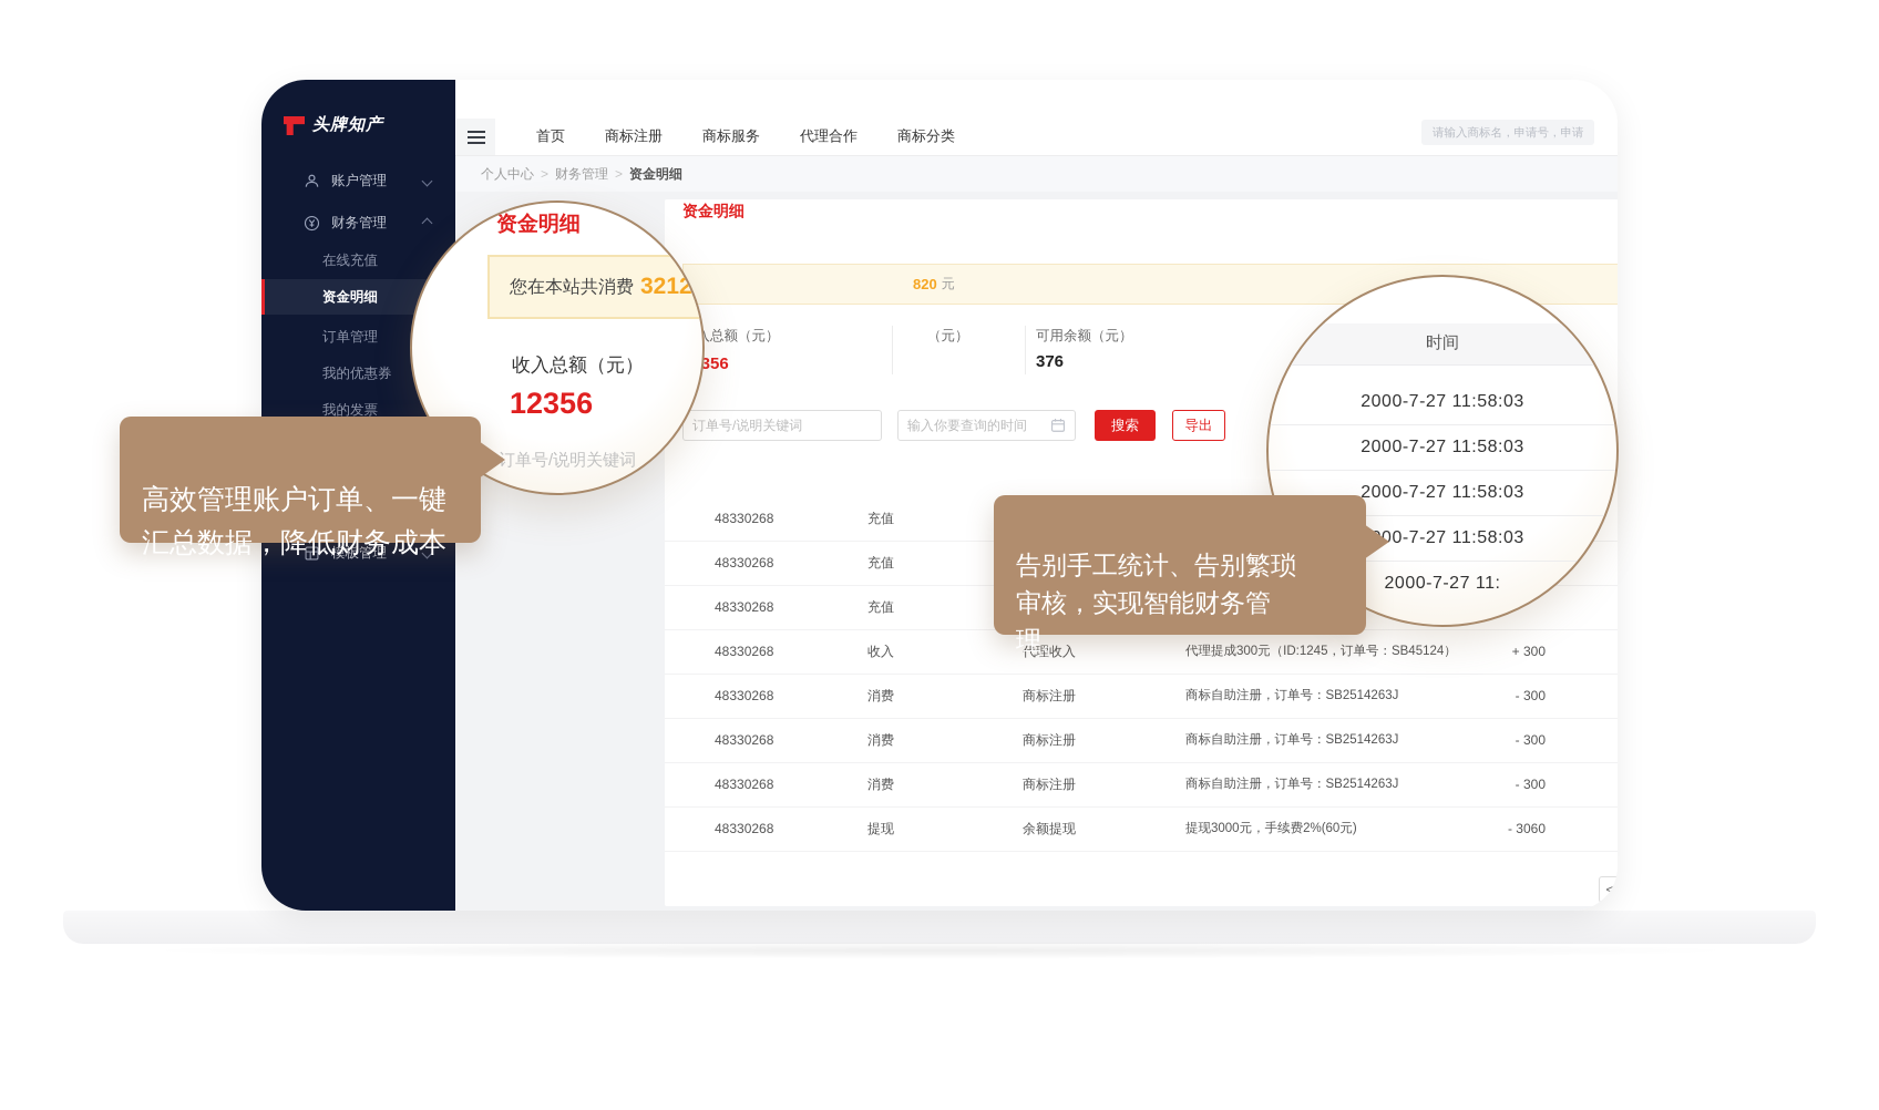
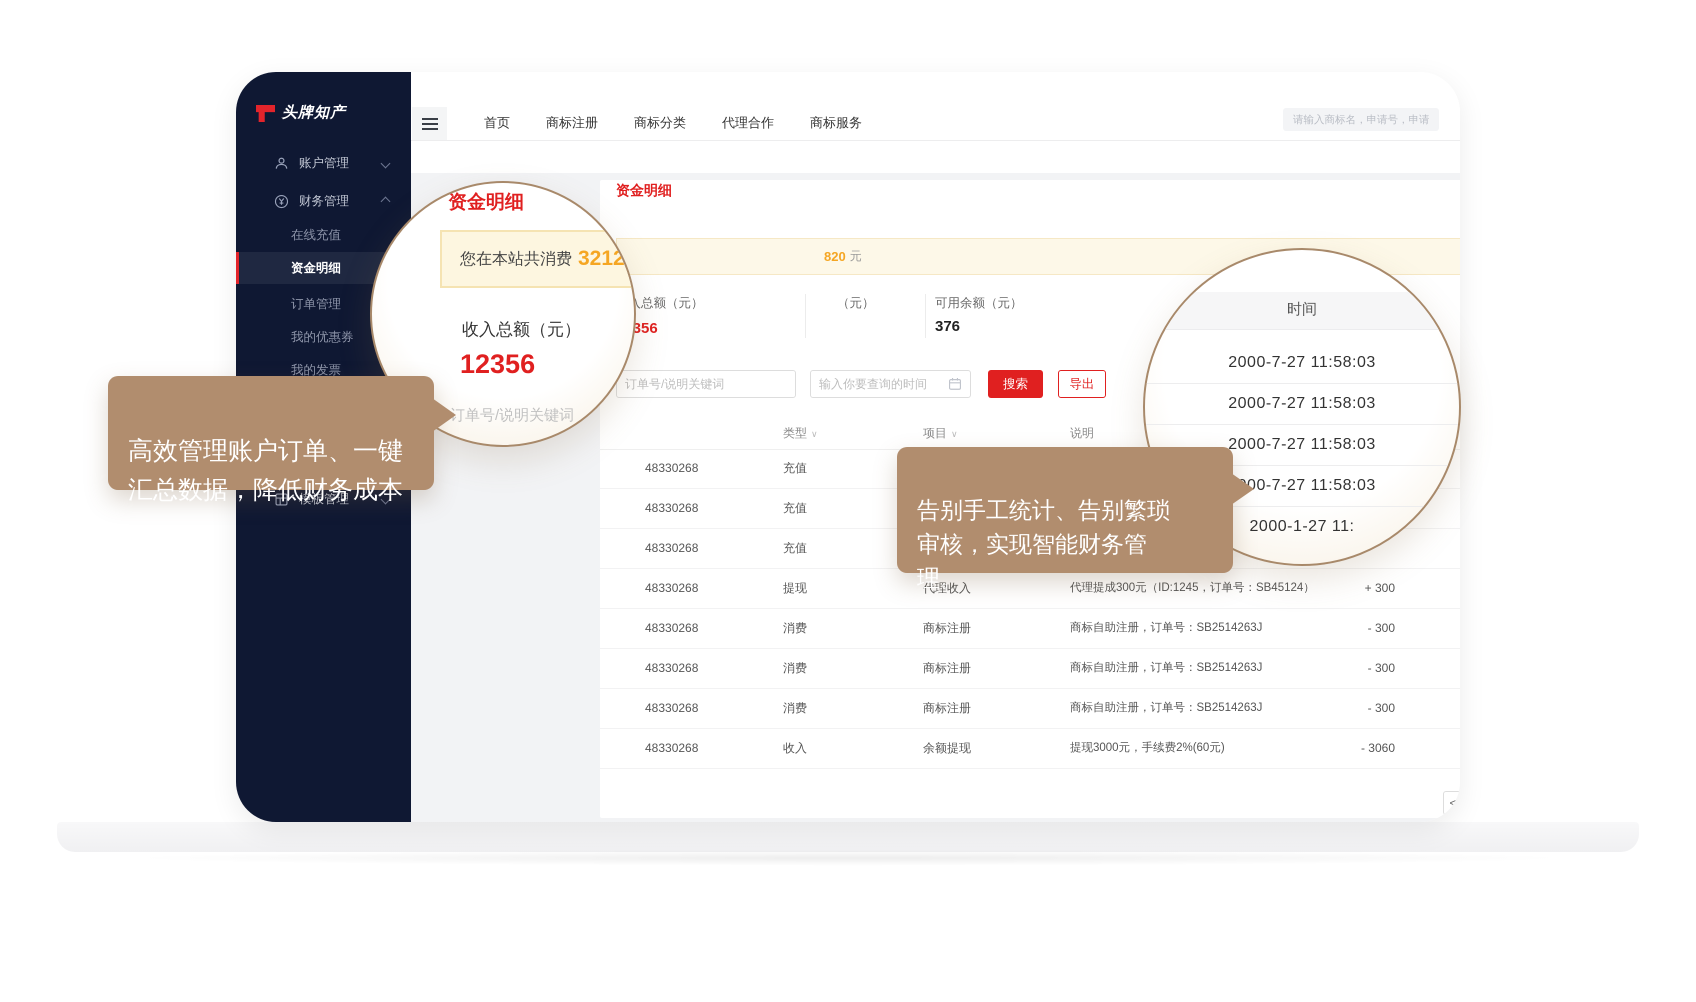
  头牌知产
  账户管理
  财务管理
  在线充值
  资金明细
  订单管理
  我的优惠券
  我的发票
  首页
  商标注册
- 商标服务
+ 商标分类
  代理合作
- 商标分类
+ 商标服务
  请输入商标名，申请号，申请
- 个人中心 > 财务管理 > 资金明细
  资金明细
  820
  元
  总额（元）
  （元）
  可用余额（元）
  376
  订单号/说明关键词
  输入你要查询的时间
  搜索
  导出
+ 类型 ∨
+ 项目 ∨
+ 说明
  48330268
  充值
  48330268
  充值
  48330268
  充值
  48330268
- 收入
+ 提现
  代理提成300元（ID:1245，订单号：SB45124）
  + 300
  48330268
  消费
  商标注册
  商标自助注册，订单号：SB2514263J
  - 300
  48330268
  消费
  商标注册
  商标自助注册，订单号：SB2514263J
  - 300
  48330268
  消费
  商标注册
  商标自助注册，订单号：SB2514263J
  - 300
  48330268
- 提现
+ 收入
  余额提现
  提现3000元，手续费2%(60元)
  - 3060
  <
  资金明细
  您在本站共消费
  32124
  收入总额（元）
  12356
  订单号/说明关键词
  时间
  2000-7-27 11:58:03
  2000-7-27 11:58:03
  2000-7-27 11:58:03
  000-7-27 11:58:03
- 2000-7-27 11:
+ 2000-1-27 11:
  高效管理账户订单、一键
  汇总数据，降低财务成本
  告别手工统计、告别繁琐
  审核，实现智能财务管
  理。
